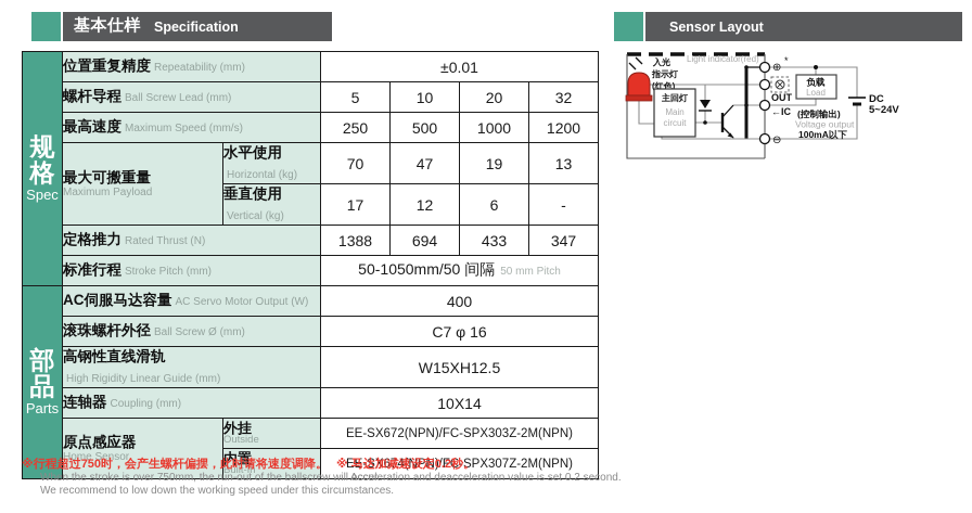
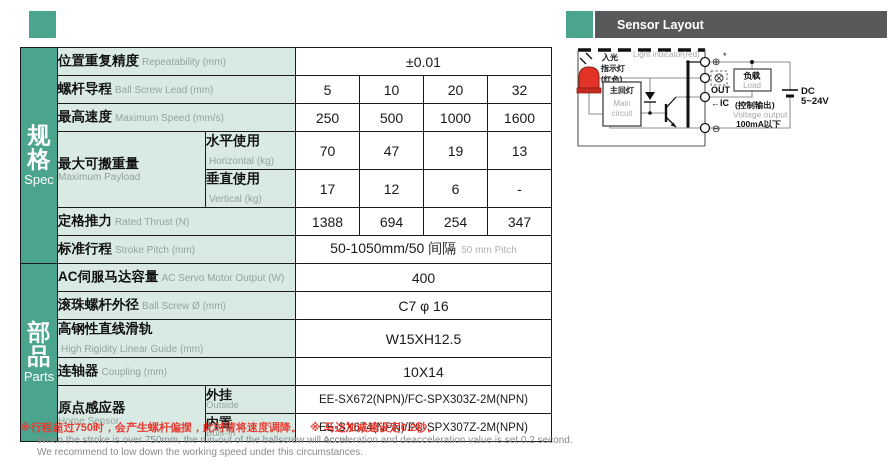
- 基本仕样
- Specification
  Sensor Layout
  规格 Spec	位置重复精度 Repeatability (mm)	±0.01
  螺杆导程 Ball Screw Lead (mm)	5	10	20	32
- 最高速度 Maximum Speed (mm/s)	250	500	1000	1200
+ 最高速度 Maximum Speed (mm/s)	250	500	1000	1600
  最大可搬重量 Maximum Payload	水平使用Horizontal (kg)	70	47	19	13
  垂直使用Vertical (kg)	17	12	6	-
- 定格推力 Rated Thrust (N)	1388	694	433	347
+ 定格推力 Rated Thrust (N)	1388	694	254	347
  标准行程 Stroke Pitch (mm)	50-1050mm/50 间隔 50 mm Pitch
  部品 Parts	AC伺服马达容量 AC Servo Motor Output (W)	400
  滚珠螺杆外径 Ball Screw Ø (mm)	C7 φ 16
  高钢性直线滑轨High Rigidity Linear Guide (mm)	W15XH12.5
  连轴器 Coupling (mm)	10X14
  原点感应器 Home Sensor	外挂 Outside	EE-SX672(NPN)/FC-SPX303Z-2M(NPN)
  内置 Built-In	EE-SX674(NPN)/FC-SPX307Z-2M(NPN)
  ※行程超过750时，会产生螺杆偏摆，此时请将速度调降。
  When the stroke is over 750mm, the run-out of the ballscrew will occur.
  We recommend to low down the working speed under this circumstances.
  ※ 马达加减速设定0.2秒。
  Acceleration and deacceleration value is set 0.2 second.
  DC
  5~24V
  负载
  Load
  入光
  指示灯
  (红色)
  Light indicator(red)
  主回灯
  Main
  circuit
  ⊕
  *
  OUT
  ←IC
  (控制输出)
  Voltage output
  100mA以下
  ⊖
